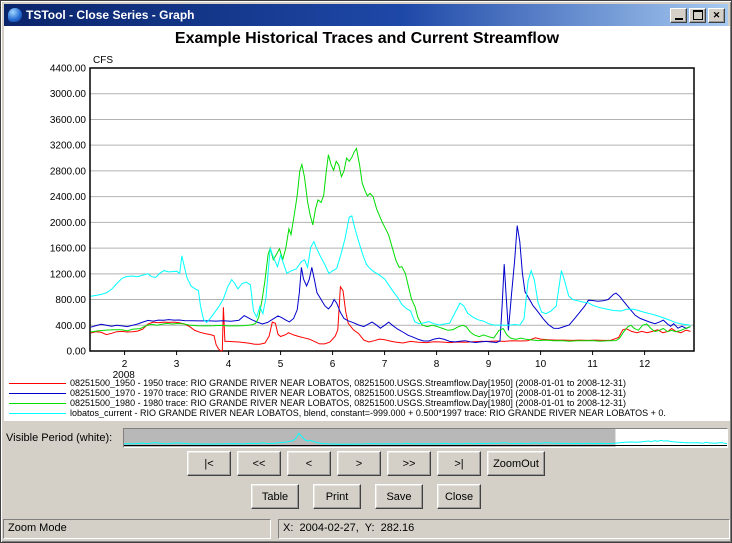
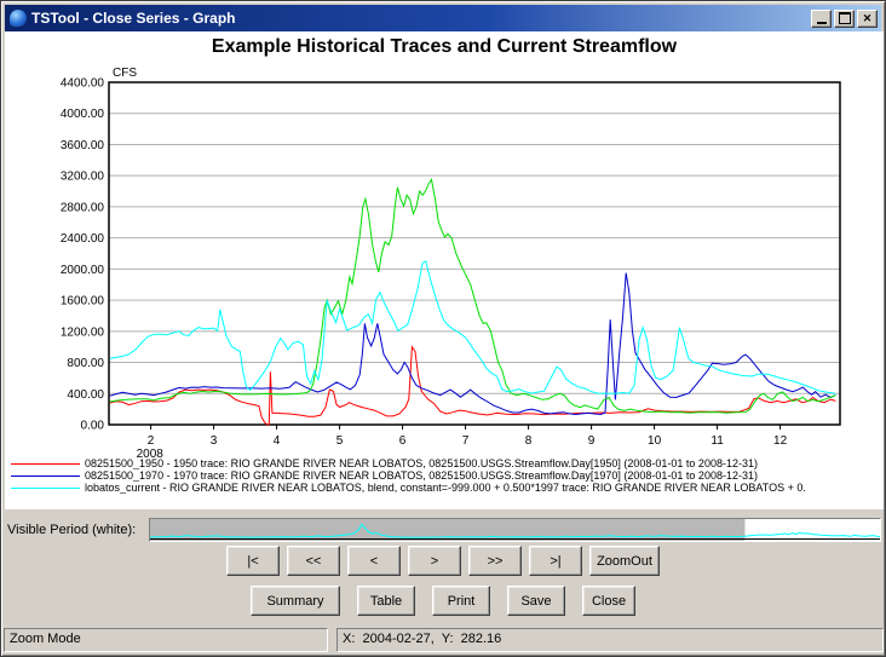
  TSTool - Close Series - Graph
  ✕
  Example Historical Traces and Current Streamflow
  0.00
  400.00
  800.00
  1200.00
  1600.00
  2000.00
  2400.00
  2800.00
  3200.00
  3600.00
- 3000.00
+ 4000.00
  4400.00
  2
  3
  4
  5
  6
  7
  8
  9
  10
  11
  12
  2008
  CFS
  08251500_1950 - 1950 trace: RIO GRANDE RIVER NEAR LOBATOS, 08251500.USGS.Streamflow.Day[1950] (2008-01-01 to 2008-12-31)
  08251500_1970 - 1970 trace: RIO GRANDE RIVER NEAR LOBATOS, 08251500.USGS.Streamflow.Day[1970] (2008-01-01 to 2008-12-31)
- 08251500_1980 - 1980 trace: RIO GRANDE RIVER NEAR LOBATOS, 08251500.USGS.Streamflow.Day[1980] (2008-01-01 to 2008-12-31)
  lobatos_current - RIO GRANDE RIVER NEAR LOBATOS, blend, constant=-999.000 + 0.500*1997 trace: RIO GRANDE RIVER NEAR LOBATOS + 0.
  Visible Period (white):
  |<
  <<
  <
  >
  >>
  >|
  ZoomOut
+ Summary
  Table
  Print
  Save
  Close
  Zoom Mode
  X: 2004-02-27, Y: 282.16
